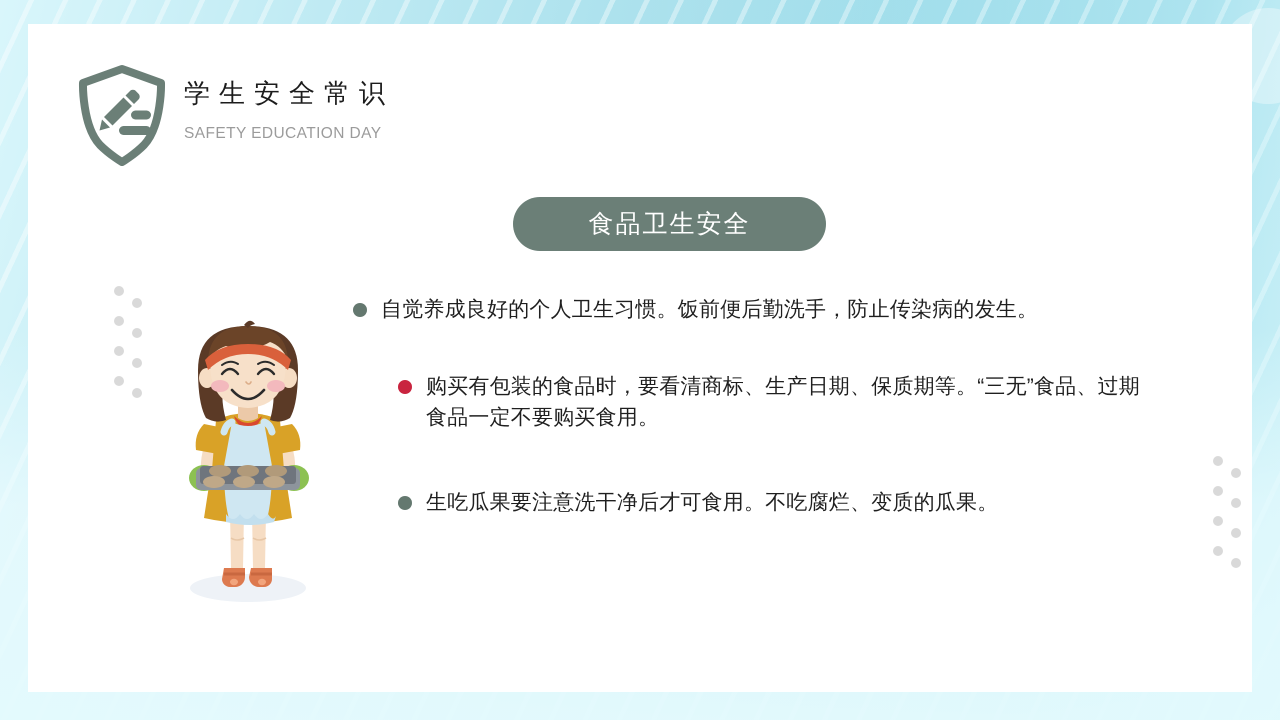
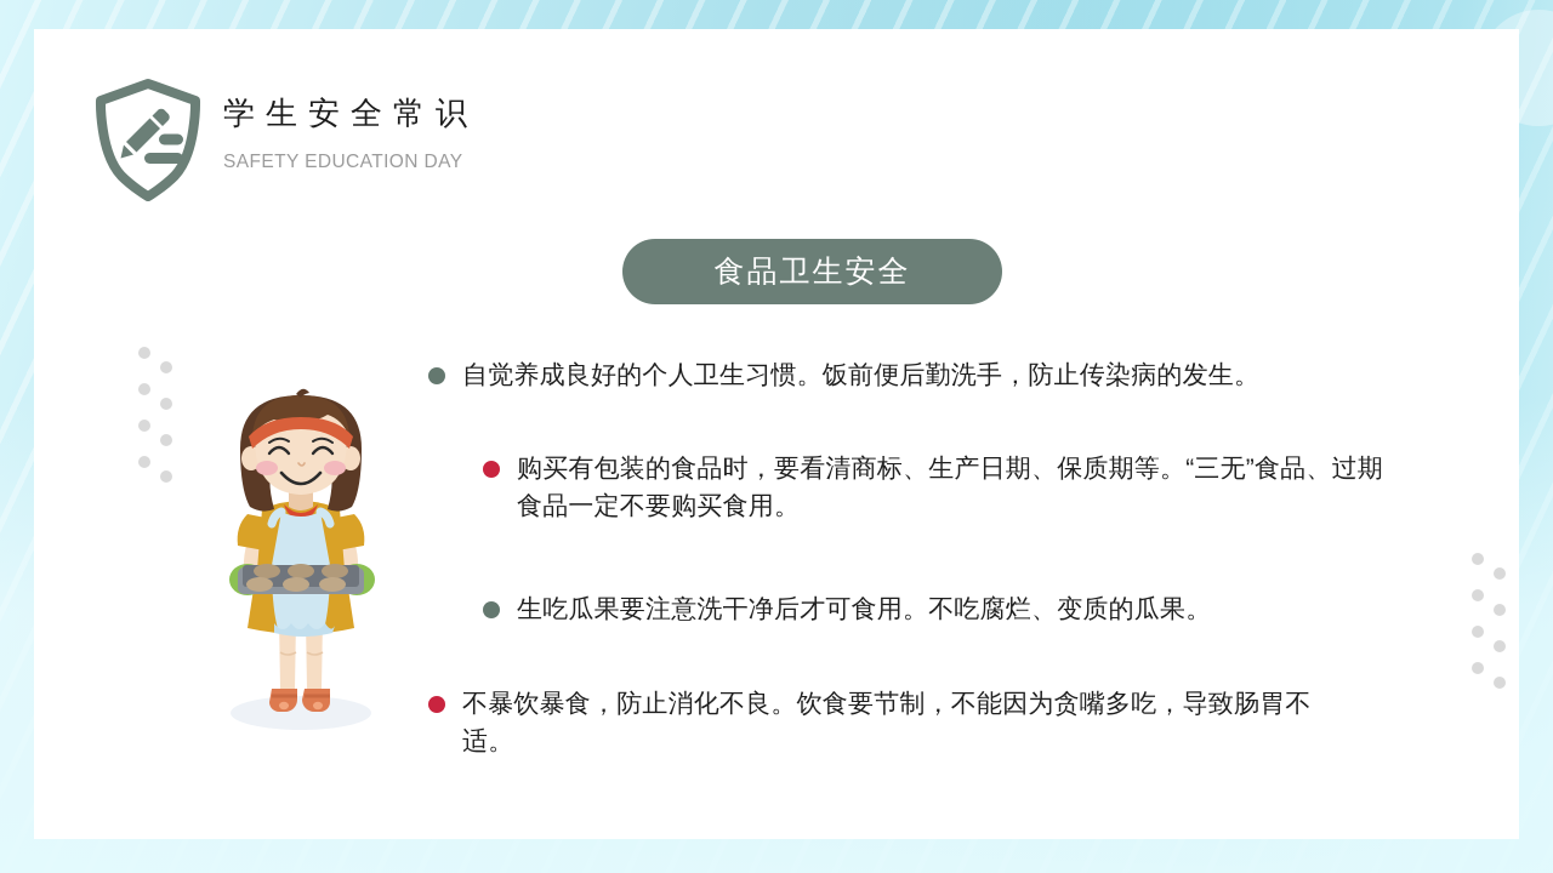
  学生安全常识
  SAFETY EDUCATION DAY
  食品卫生安全
  自觉养成良好的个人卫生习惯。饭前便后勤洗手，防止传染病的发生。
  购买有包装的食品时，要看清商标、生产日期、保质期等。“三无”食品、过期食品一定不要购买食用。
  生吃瓜果要注意洗干净后才可食用。不吃腐烂、变质的瓜果。
+ 不暴饮暴食，防止消化不良。饮食要节制，不能因为贪嘴多吃，导致肠胃不适。
